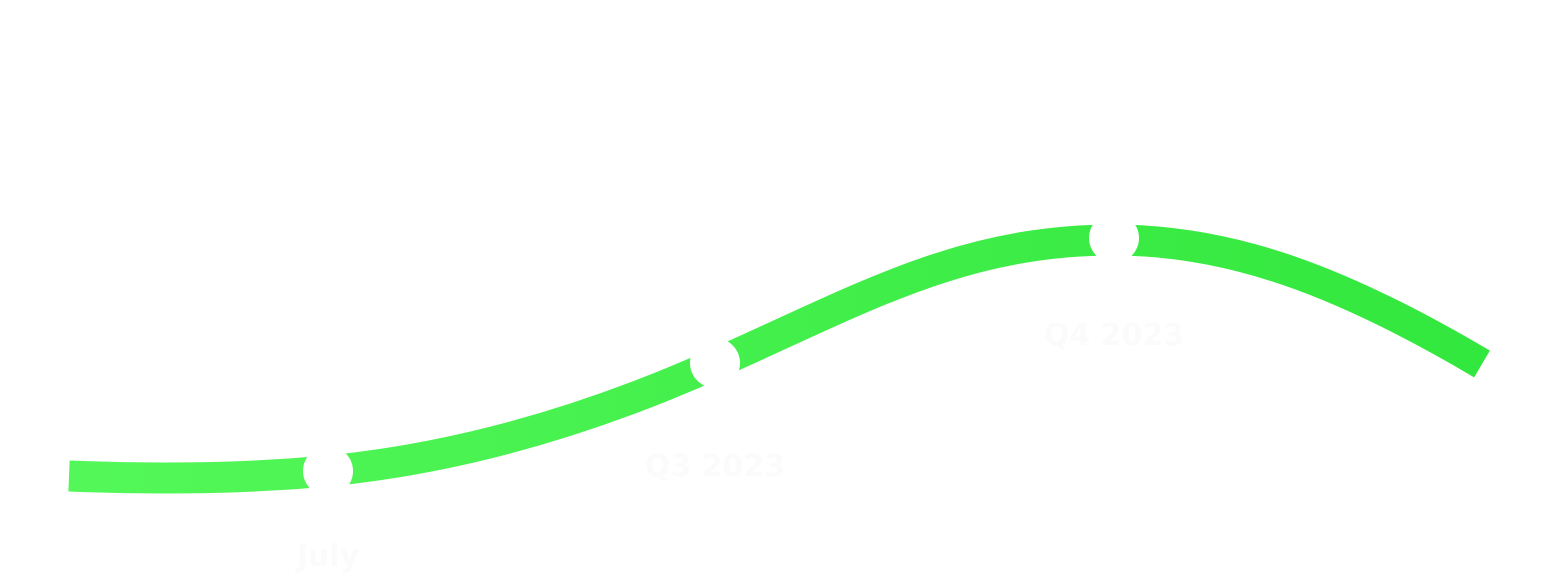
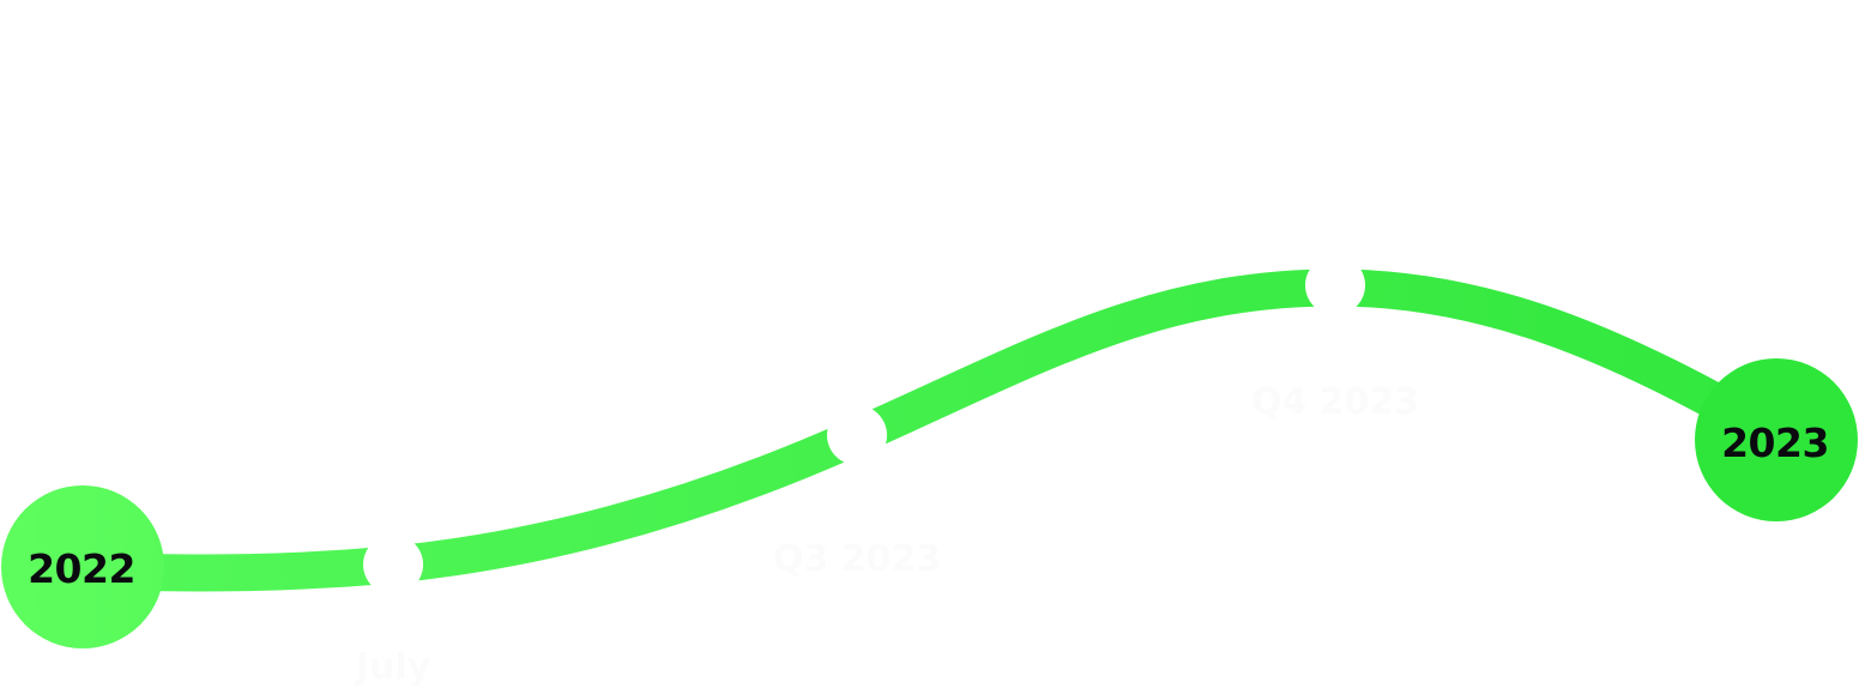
+ 2022
+ 2023
